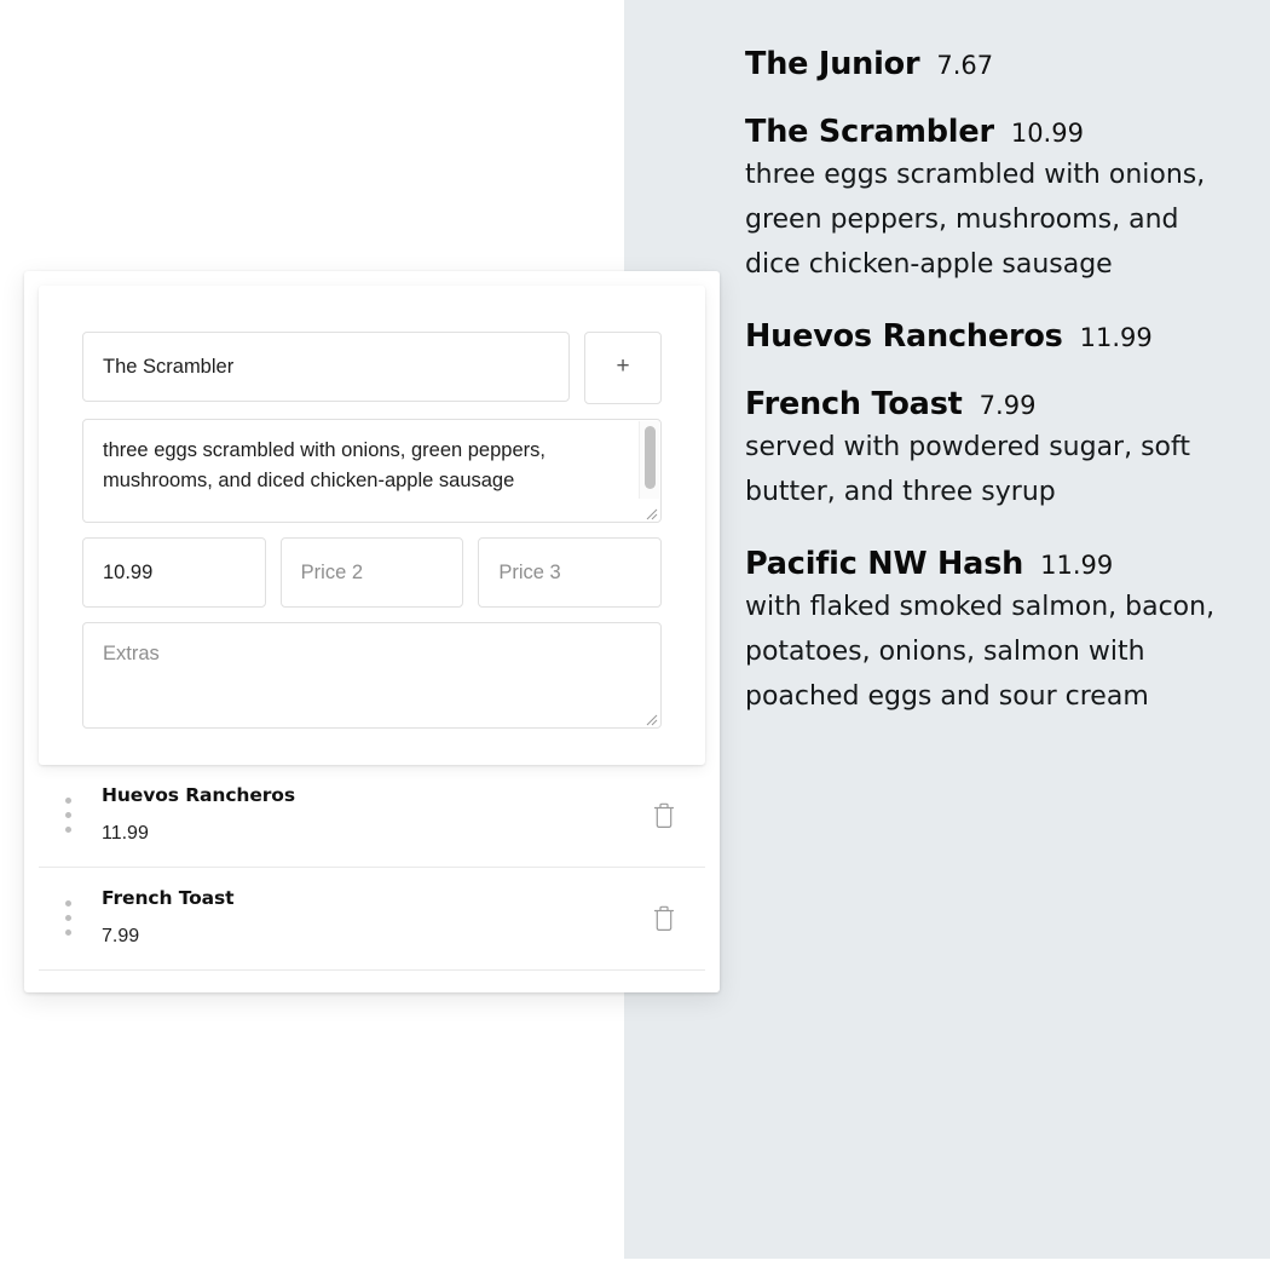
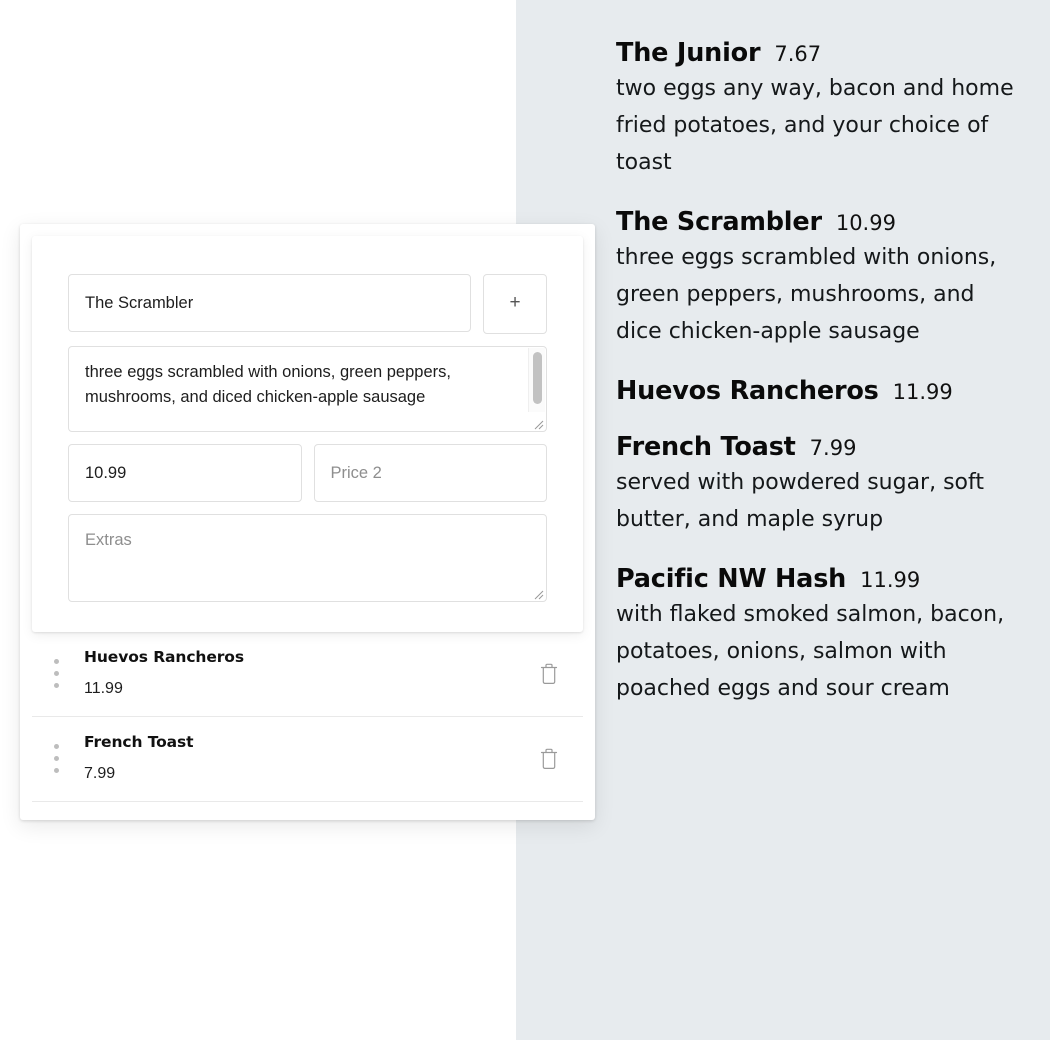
  The Junior
  7.67
+ two eggs any way, bacon and home fried potatoes, and your choice of toast
  The Scrambler
  10.99
  three eggs scrambled with onions, green peppers, mushrooms, and dice chicken-apple sausage
  Huevos Rancheros
  11.99
  French Toast
  7.99
- served with powdered sugar, soft butter, and three syrup
+ served with powdered sugar, soft butter, and maple syrup
  Pacific NW Hash
  11.99
  with flaked smoked salmon, bacon, potatoes, onions, salmon with poached eggs and sour cream
  The Scrambler
  +
  10.99
  Price 2
- Price 3
  Extras
  Huevos Rancheros
  11.99
  French Toast
  7.99
